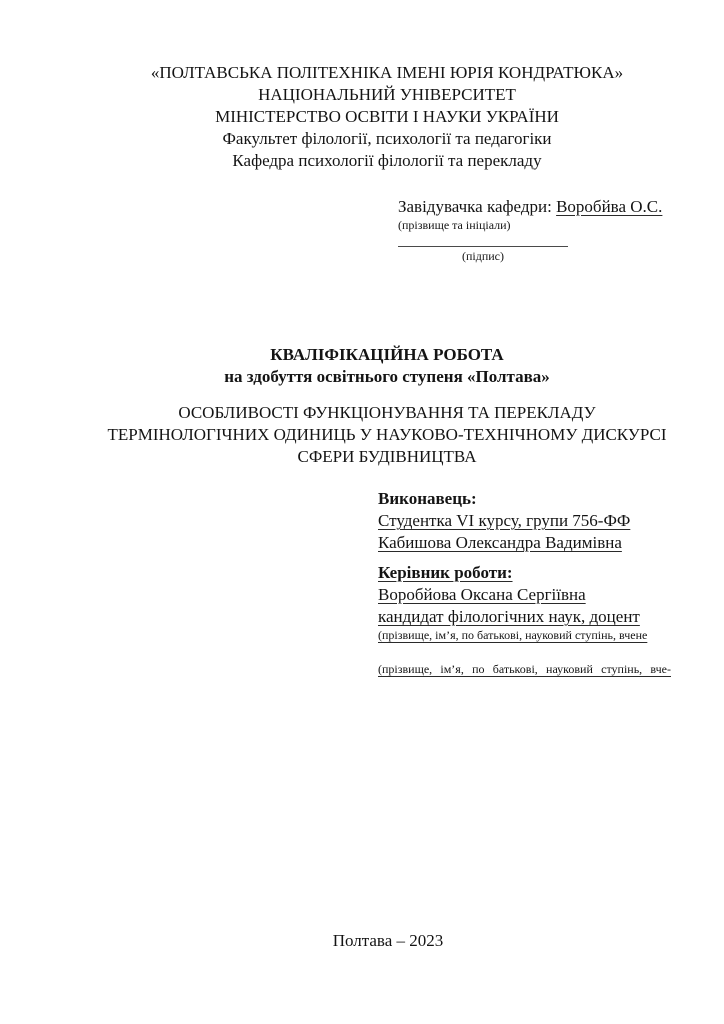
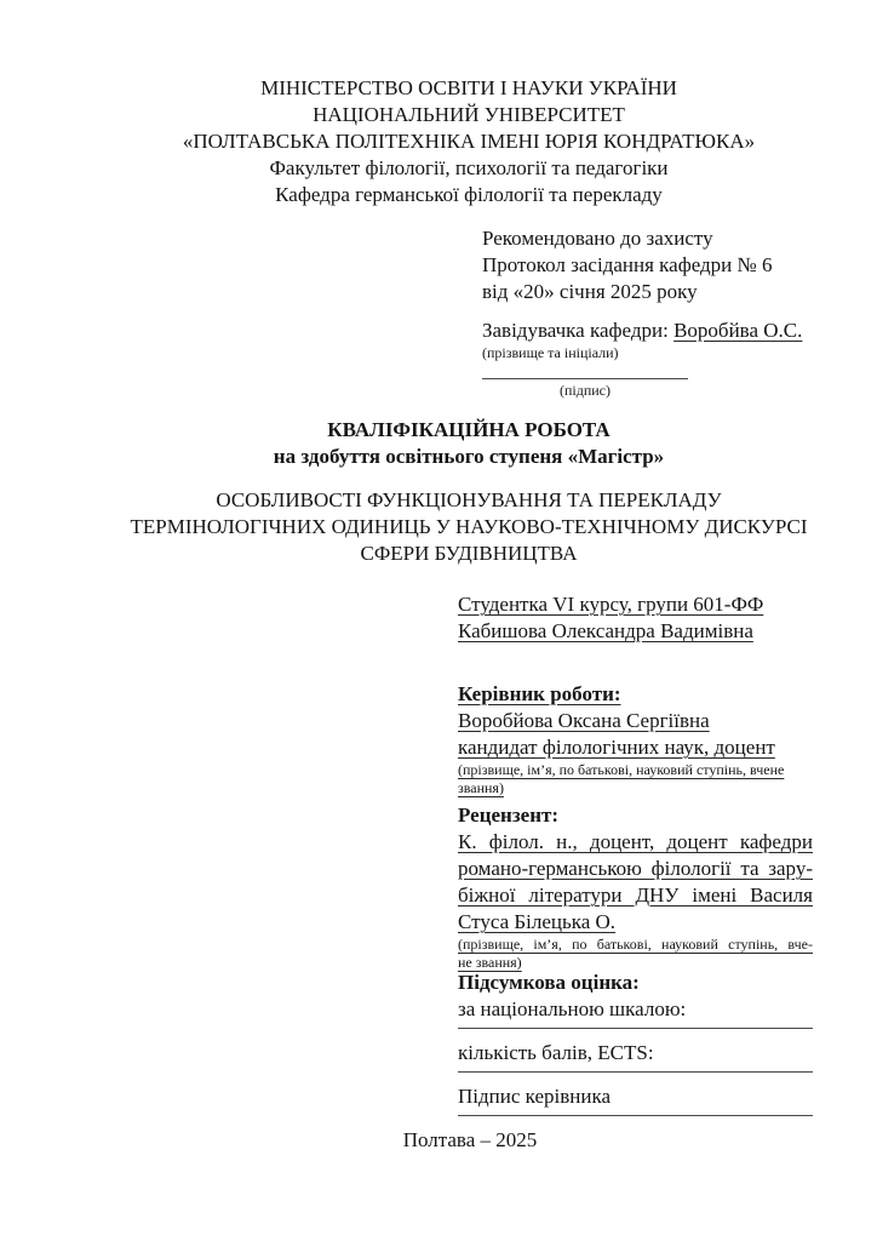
- «ПОЛТАВСЬКА ПОЛІТЕХНІКА ІМЕНІ ЮРІЯ КОНДРАТЮКА»
+ МІНІСТЕРСТВО ОСВІТИ І НАУКИ УКРАЇНИ
  НАЦІОНАЛЬНИЙ УНІВЕРСИТЕТ
- МІНІСТЕРСТВО ОСВІТИ І НАУКИ УКРАЇНИ
+ «ПОЛТАВСЬКА ПОЛІТЕХНІКА ІМЕНІ ЮРІЯ КОНДРАТЮКА»
  Факультет філології, психології та педагогіки
- Кафедра психології філології та перекладу
+ Кафедра германської філології та перекладу
+ Рекомендовано до захисту
+ Протокол засідання кафедри № 6
+ від «20» січня 2025 року
  Завідувачка кафедри: Воробйва О.С.
  (прізвище та ініціали)
  (підпис)
  КВАЛІФІКАЦІЙНА РОБОТА
- на здобуття освітнього ступеня «Полтава»
+ на здобуття освітнього ступеня «Магістр»
  ОСОБЛИВОСТІ ФУНКЦІОНУВАННЯ ТА ПЕРЕКЛАДУ
  ТЕРМІНОЛОГІЧНИХ ОДИНИЦЬ У НАУКОВО-ТЕХНІЧНОМУ ДИСКУРСІ
  СФЕРИ БУДІВНИЦТВА
- Виконавець:
- Студентка VI курсу, групи 756-ФФ
+ Студентка VI курсу, групи 601-ФФ
  Кабишова Олександра Вадимівна
  Керівник роботи:
  Воробйова Оксана Сергіївна
  кандидат філологічних наук, доцент
  (прізвище, ім’я, по батькові, науковий ступінь, вчене
+ звання)
+ Рецензент:
+ К. філол. н., доцент, доцент кафедри
+ романо-германською філології та зару-
+ біжної літератури ДНУ імені Василя
+ Стуса Білецька О.
  (прізвище, ім’я, по батькові, науковий ступінь, вче-
+ не звання)
+ Підсумкова оцінка:
+ за національною шкалою:
+ кількість балів, ECTS:
+ Підпис керівника
- Полтава – 2023
+ Полтава – 2025
